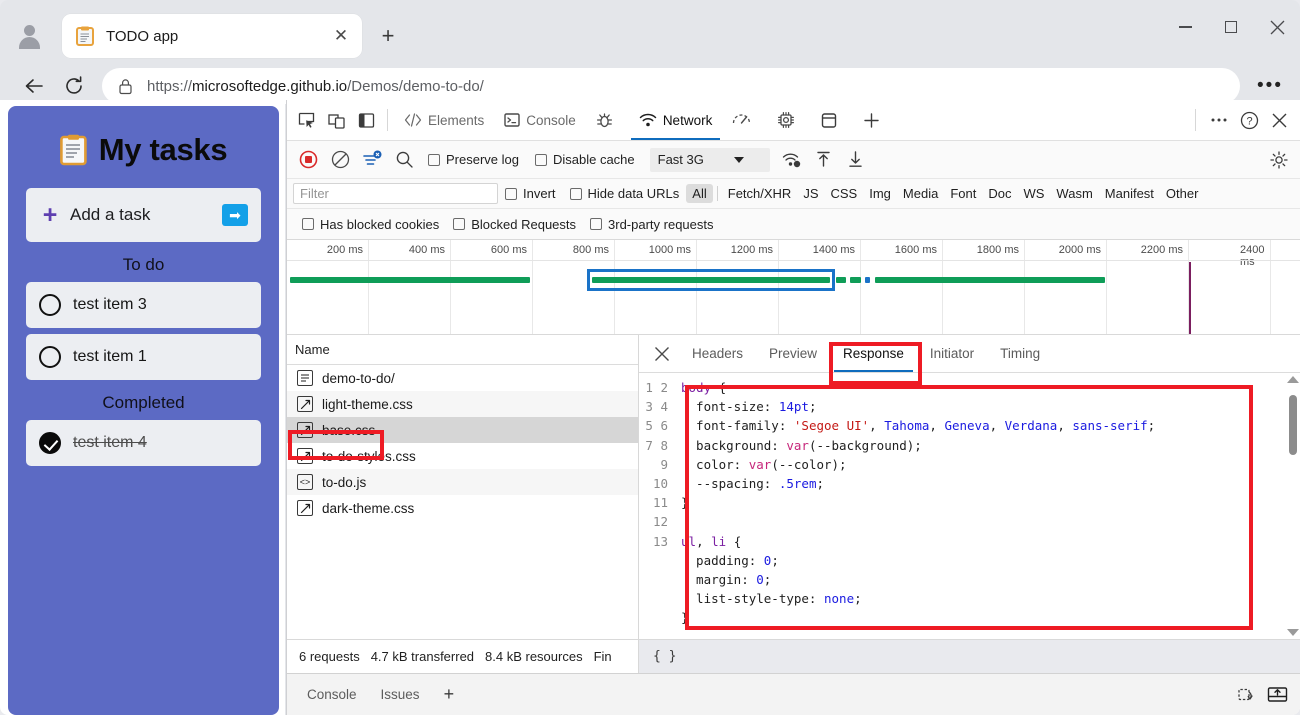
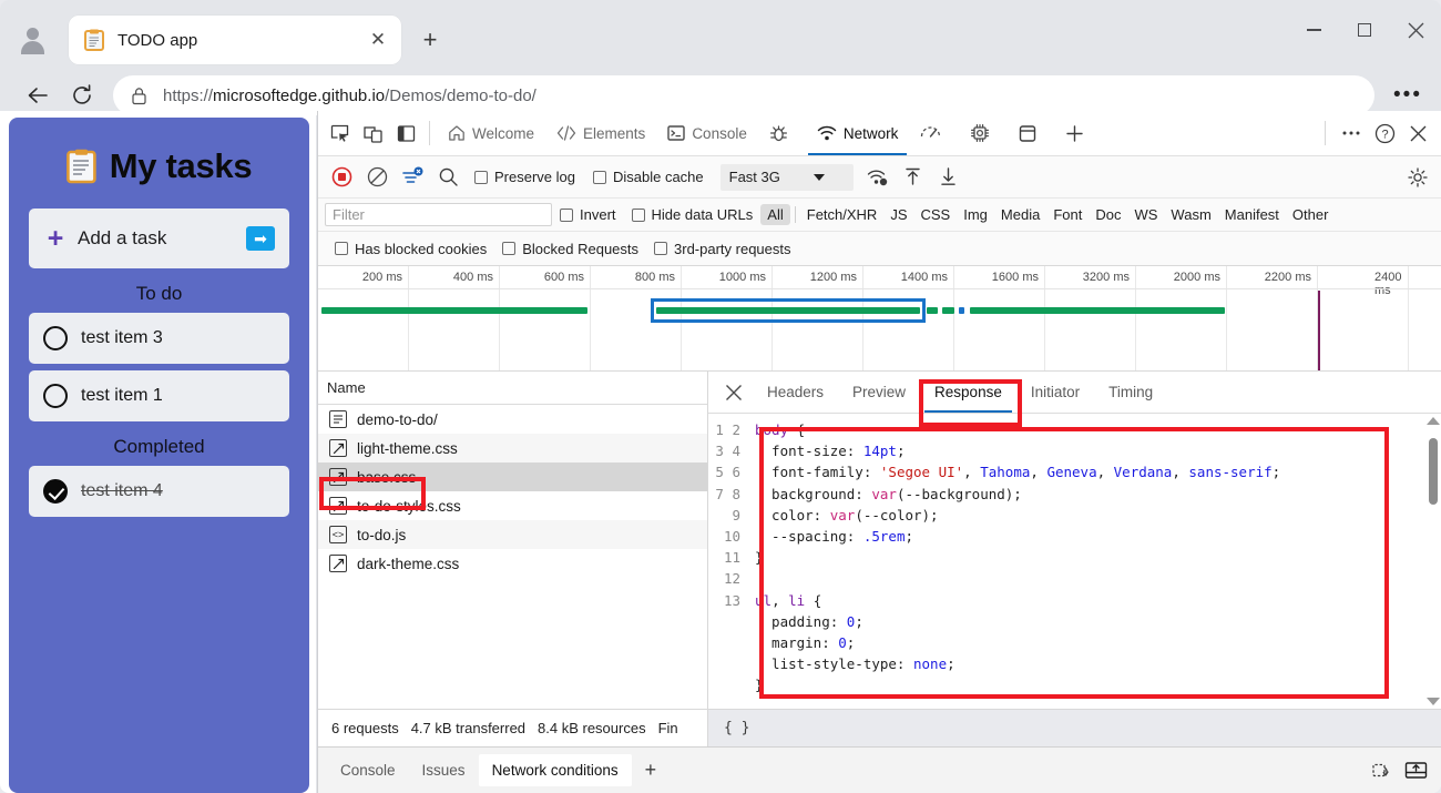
  TODO app
  ✕
  +
  https://microsoftedge.github.io/Demos/demo-to-do/
  •••
  My tasks
  +
  Add a task
  ➡
  To do
  test item 3
  test item 1
  Completed
  test item 4
+ Welcome
  Elements
  Console
  Network
  ?
  Preserve log
  Disable cache
  Fast 3G
  Filter
  Invert
  Hide data URLs
  All
  Fetch/XHR
  JS
  CSS
  Img
  Media
  Font
  Doc
  WS
  Wasm
  Manifest
  Other
  Has blocked cookies
  Blocked Requests
  3rd-party requests
  200 ms
  400 ms
  600 ms
  800 ms
  1000 ms
  1200 ms
  1400 ms
  1600 ms
- 1800 ms
+ 3200 ms
  2000 ms
  2200 ms
  2400 ms
  Name
  demo-to-do/
  light-theme.css
  base.css
  to-do-styles.css
  <>
  to-do.js
  dark-theme.css
  Headers
  Preview
  Response
  Initiator
  Timing
  1 2 3 4 5 6 7 8 9 10 11 12 13
  body {
  font-size: 14pt;
  font-family: 'Segoe UI', Tahoma, Geneva, Verdana, sans-serif;
  background: var(--background);
  color: var(--color);
  --spacing: .5rem;
  }
  ul, li {
  padding: 0;
  margin: 0;
  list-style-type: none;
  }
  6 requests
  4.7 kB transferred
  8.4 kB resources
  Fin
  { }
  Console
  Issues
+ Network conditions
  +
